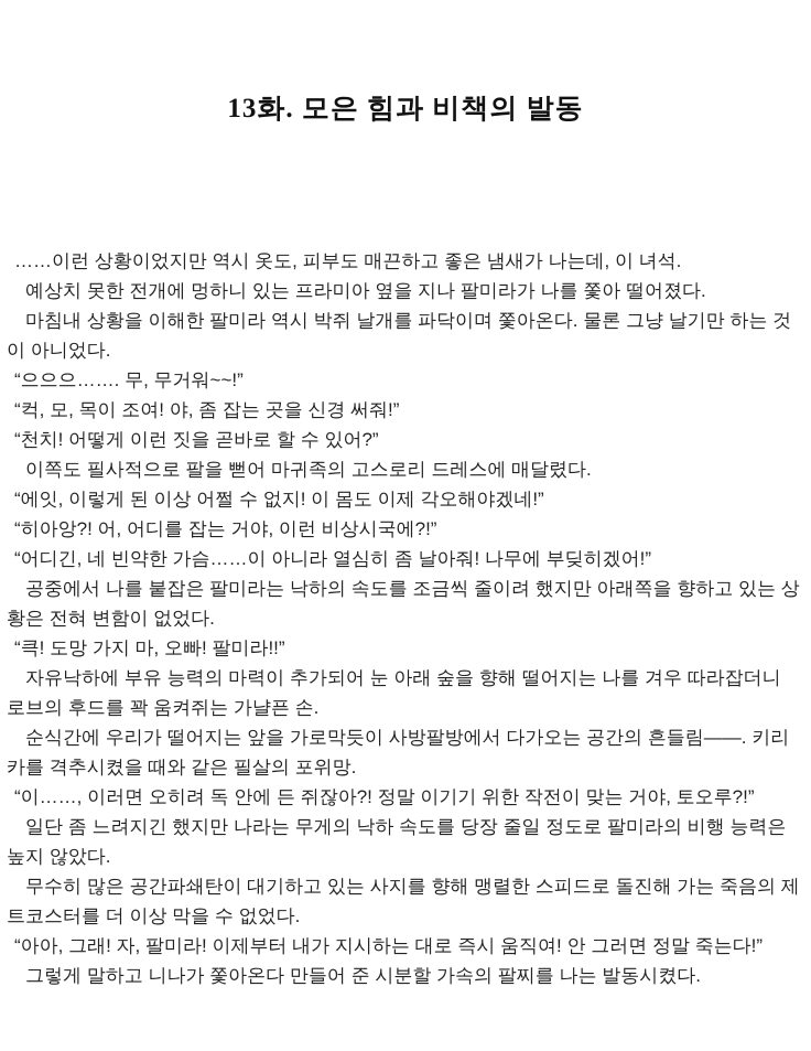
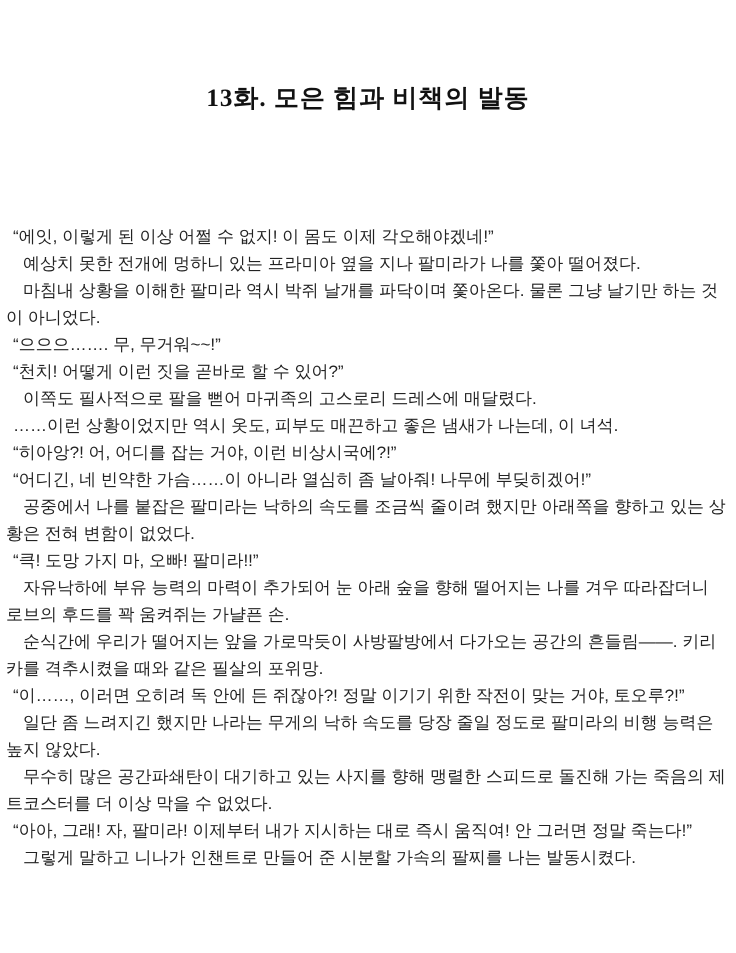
  13화. 모은 힘과 비책의 발동
- ……이런 상황이었지만 역시 옷도, 피부도 매끈하고 좋은 냄새가 나는데, 이 녀석.
+ “에잇, 이렇게 된 이상 어쩔 수 없지! 이 몸도 이제 각오해야겠네!”
  예상치 못한 전개에 멍하니 있는 프라미아 옆을 지나 팔미라가 나를 쫓아 떨어졌다.
  마침내 상황을 이해한 팔미라 역시 박쥐 날개를 파닥이며 쫓아온다. 물론 그냥 날기만 하는 것이 아니었다.
  “으으으……. 무, 무거워~~!”
- “컥, 모, 목이 조여! 야, 좀 잡는 곳을 신경 써줘!”
  “천치! 어떻게 이런 짓을 곧바로 할 수 있어?”
  이쪽도 필사적으로 팔을 뻗어 마귀족의 고스로리 드레스에 매달렸다.
- “에잇, 이렇게 된 이상 어쩔 수 없지! 이 몸도 이제 각오해야겠네!”
+ ……이런 상황이었지만 역시 옷도, 피부도 매끈하고 좋은 냄새가 나는데, 이 녀석.
  “히아앙?! 어, 어디를 잡는 거야, 이런 비상시국에?!”
  “어디긴, 네 빈약한 가슴……이 아니라 열심히 좀 날아줘! 나무에 부딪히겠어!”
  공중에서 나를 붙잡은 팔미라는 낙하의 속도를 조금씩 줄이려 했지만 아래쪽을 향하고 있는 상황은 전혀 변함이 없었다.
  “큭! 도망 가지 마, 오빠! 팔미라!!”
  자유낙하에 부유 능력의 마력이 추가되어 눈 아래 숲을 향해 떨어지는 나를 겨우 따라잡더니 로브의 후드를 꽉 움켜쥐는 가냘픈 손.
  순식간에 우리가 떨어지는 앞을 가로막듯이 사방팔방에서 다가오는 공간의 흔들림——. 키리카를 격추시켰을 때와 같은 필살의 포위망.
  “이……, 이러면 오히려 독 안에 든 쥐잖아?! 정말 이기기 위한 작전이 맞는 거야, 토오루?!”
  일단 좀 느려지긴 했지만 나라는 무게의 낙하 속도를 당장 줄일 정도로 팔미라의 비행 능력은 높지 않았다.
  무수히 많은 공간파쇄탄이 대기하고 있는 사지를 향해 맹렬한 스피드로 돌진해 가는 죽음의 제트코스터를 더 이상 막을 수 없었다.
  “아아, 그래! 자, 팔미라! 이제부터 내가 지시하는 대로 즉시 움직여! 안 그러면 정말 죽는다!”
- 그렇게 말하고 니나가 쫓아온다 만들어 준 시분할 가속의 팔찌를 나는 발동시켰다.
+ 그렇게 말하고 니나가 인챈트로 만들어 준 시분할 가속의 팔찌를 나는 발동시켰다.
